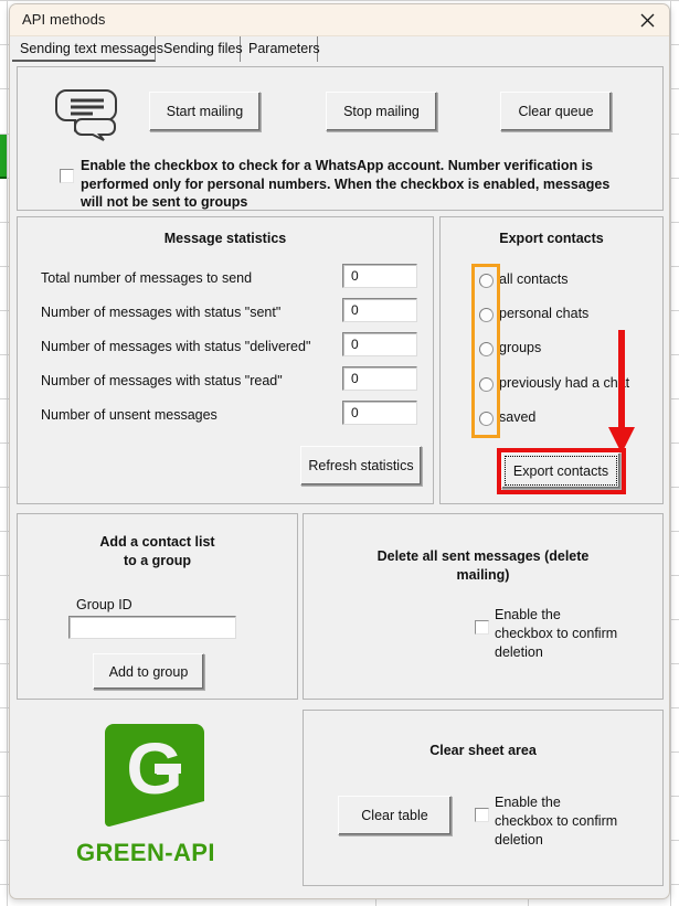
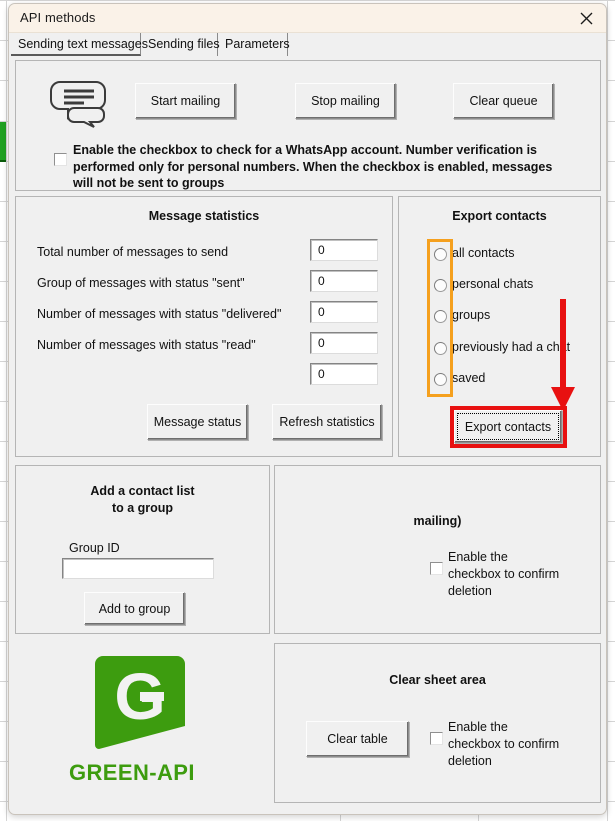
  API methods
  Sending text messages
  Sending files
  Parameters
  Start mailing
  Stop mailing
  Clear queue
  Enable the checkbox to check for a WhatsApp account. Number verification is
  performed only for personal numbers. When the checkbox is enabled, messages
  will not be sent to groups
  Message statistics
  Total number of messages to send
  0
- Number of messages with status "sent"
+ Group of messages with status "sent"
  0
  Number of messages with status "delivered"
  0
  Number of messages with status "read"
  0
- Number of unsent messages
  0
+ Message status
  Refresh statistics
  Export contacts
  all contacts
  personal chats
  groups
  previously had a cht
  saved
  Export contacts
  Add a contact list
  to a group
  Group ID
  Add to group
- Delete all sent messages (delete
  mailing)
  Enable the
  checkbox to confirm
  deletion
  Clear sheet area
  Clear table
  Enable the
  checkbox to confirm
  deletion
  GREEN-API
